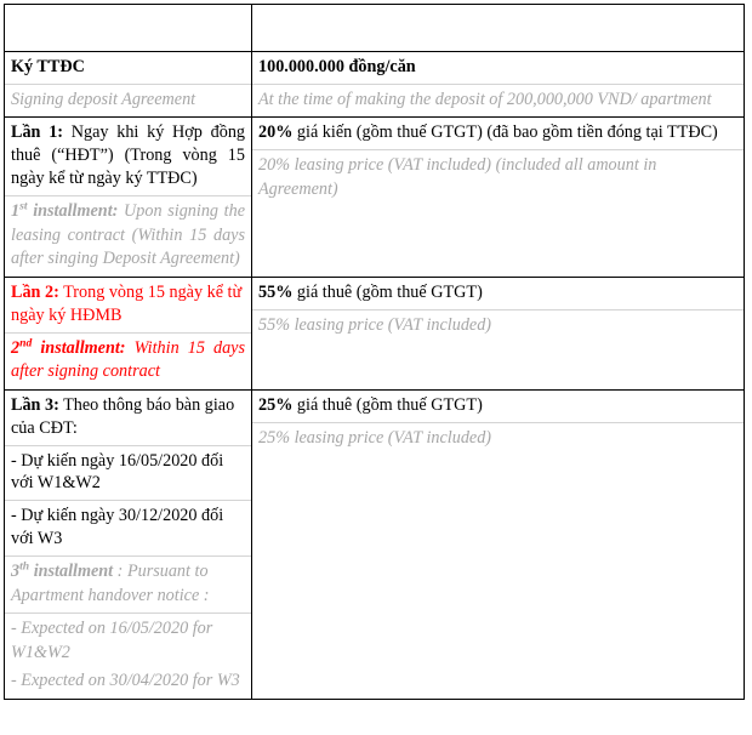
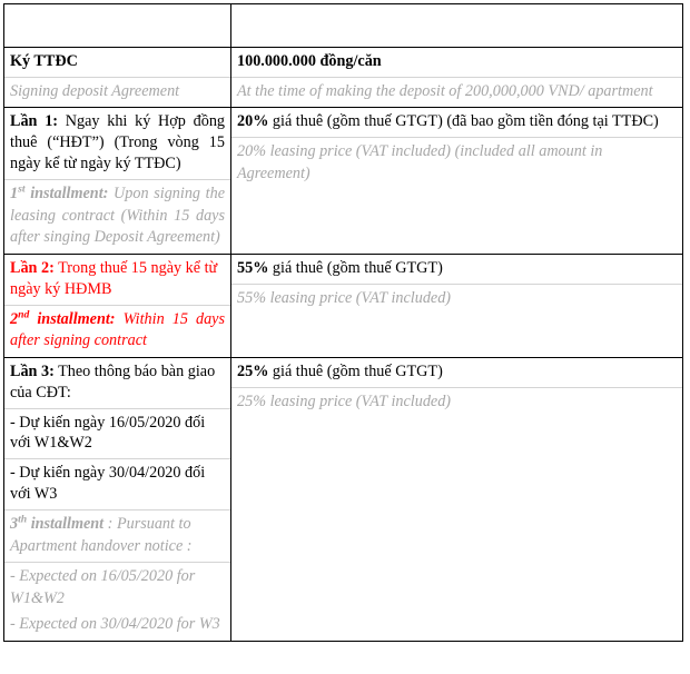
  Ký TTĐC Signing deposit Agreement	100.000.000 đồng/căn At the time of making the deposit of 200,000,000 VND/ apartment
- Lần 1: Ngay khi ký Hợp đồng thuê (“HĐT”) (Trong vòng 15 ngày kể từ ngày ký TTĐC) 1st installment: Upon signing the leasing contract (Within 15 days after singing Deposit Agreement)	20% giá kiến (gồm thuế GTGT) (đã bao gồm tiền đóng tại TTĐC) 20% leasing price (VAT included) (included all amount in Agreement)
+ Lần 1: Ngay khi ký Hợp đồng thuê (“HĐT”) (Trong vòng 15 ngày kể từ ngày ký TTĐC) 1st installment: Upon signing the leasing contract (Within 15 days after singing Deposit Agreement)	20% giá thuê (gồm thuế GTGT) (đã bao gồm tiền đóng tại TTĐC) 20% leasing price (VAT included) (included all amount in Agreement)
- Lần 2: Trong vòng 15 ngày kể từ ngày ký HĐMB 2nd installment: Within 15 days after signing contract	55% giá thuê (gồm thuế GTGT) 55% leasing price (VAT included)
+ Lần 2: Trong thuế 15 ngày kể từ ngày ký HĐMB 2nd installment: Within 15 days after signing contract	55% giá thuê (gồm thuế GTGT) 55% leasing price (VAT included)
- Lần 3: Theo thông báo bàn giao của CĐT: - Dự kiến ngày 16/05/2020 đối với W1&W2 - Dự kiến ngày 30/12/2020 đối với W3 3th installment : Pursuant to Apartment handover notice : - Expected on 16/05/2020 for W1&W2 - Expected on 30/04/2020 for W3	25% giá thuê (gồm thuế GTGT) 25% leasing price (VAT included)
+ Lần 3: Theo thông báo bàn giao của CĐT: - Dự kiến ngày 16/05/2020 đối với W1&W2 - Dự kiến ngày 30/04/2020 đối với W3 3th installment : Pursuant to Apartment handover notice : - Expected on 16/05/2020 for W1&W2 - Expected on 30/04/2020 for W3	25% giá thuê (gồm thuế GTGT) 25% leasing price (VAT included)
